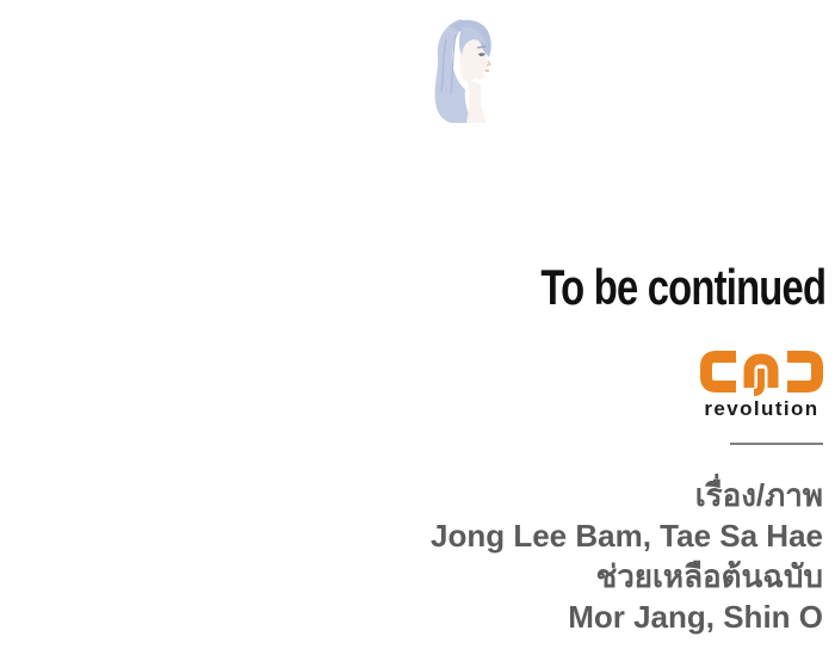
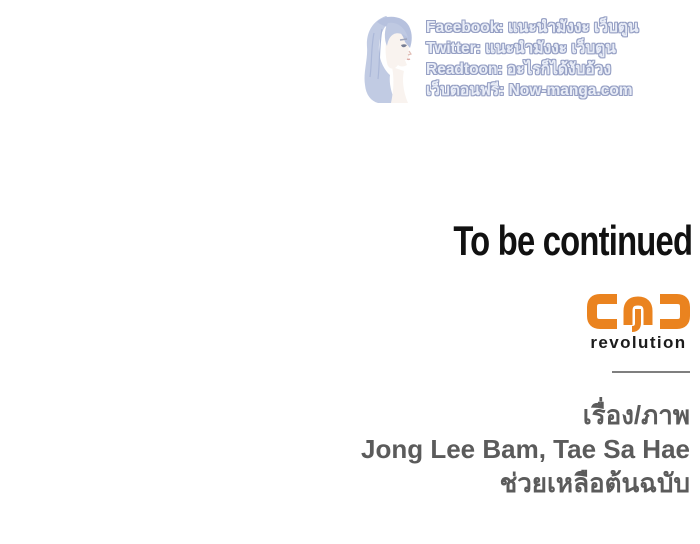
+ Facebook: แนะนำมังงะ เว็บตูน
+ Twitter: แนะนำมังงะ เว็บตูน
+ Readtoon: อะไรก็ได้งับอ้วง
+ เว็บตอนฟรี: Now-manga.com
  To be continued
  revolution
  เรื่อง/ภาพ
  Jong Lee Bam, Tae Sa Hae
  ช่วยเหลือต้นฉบับ
- Mor Jang, Shin O
